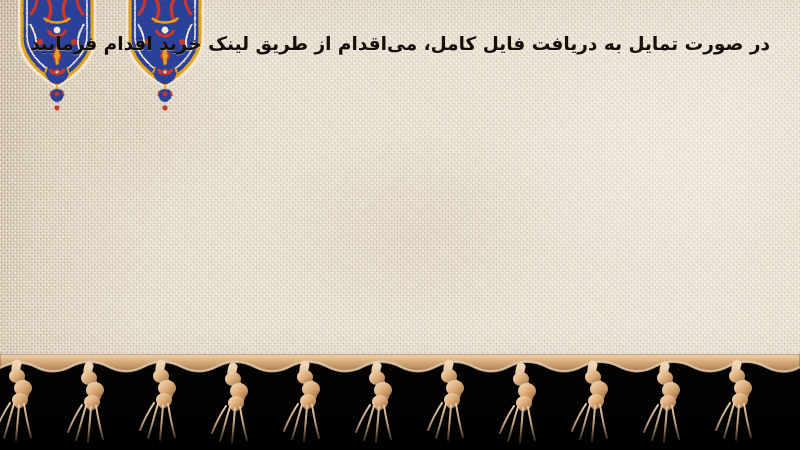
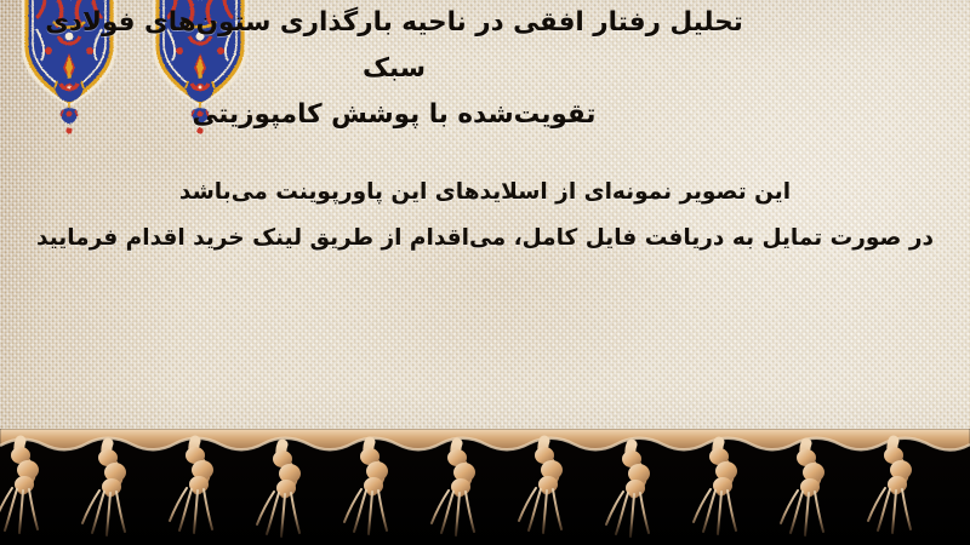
+ تحلیل رفتار افقی در ناحیه بارگذاری ستون‌های فولادی سبک
+ تقویت‌شده با پوشش کامپوزیتی
+ این تصویر نمونه‌ای از اسلایدهای این پاورپوینت می‌باشد
  در صورت تمایل به دریافت فایل کامل، می‌اقدام از طریق لینک خرید اقدام فرمایید
